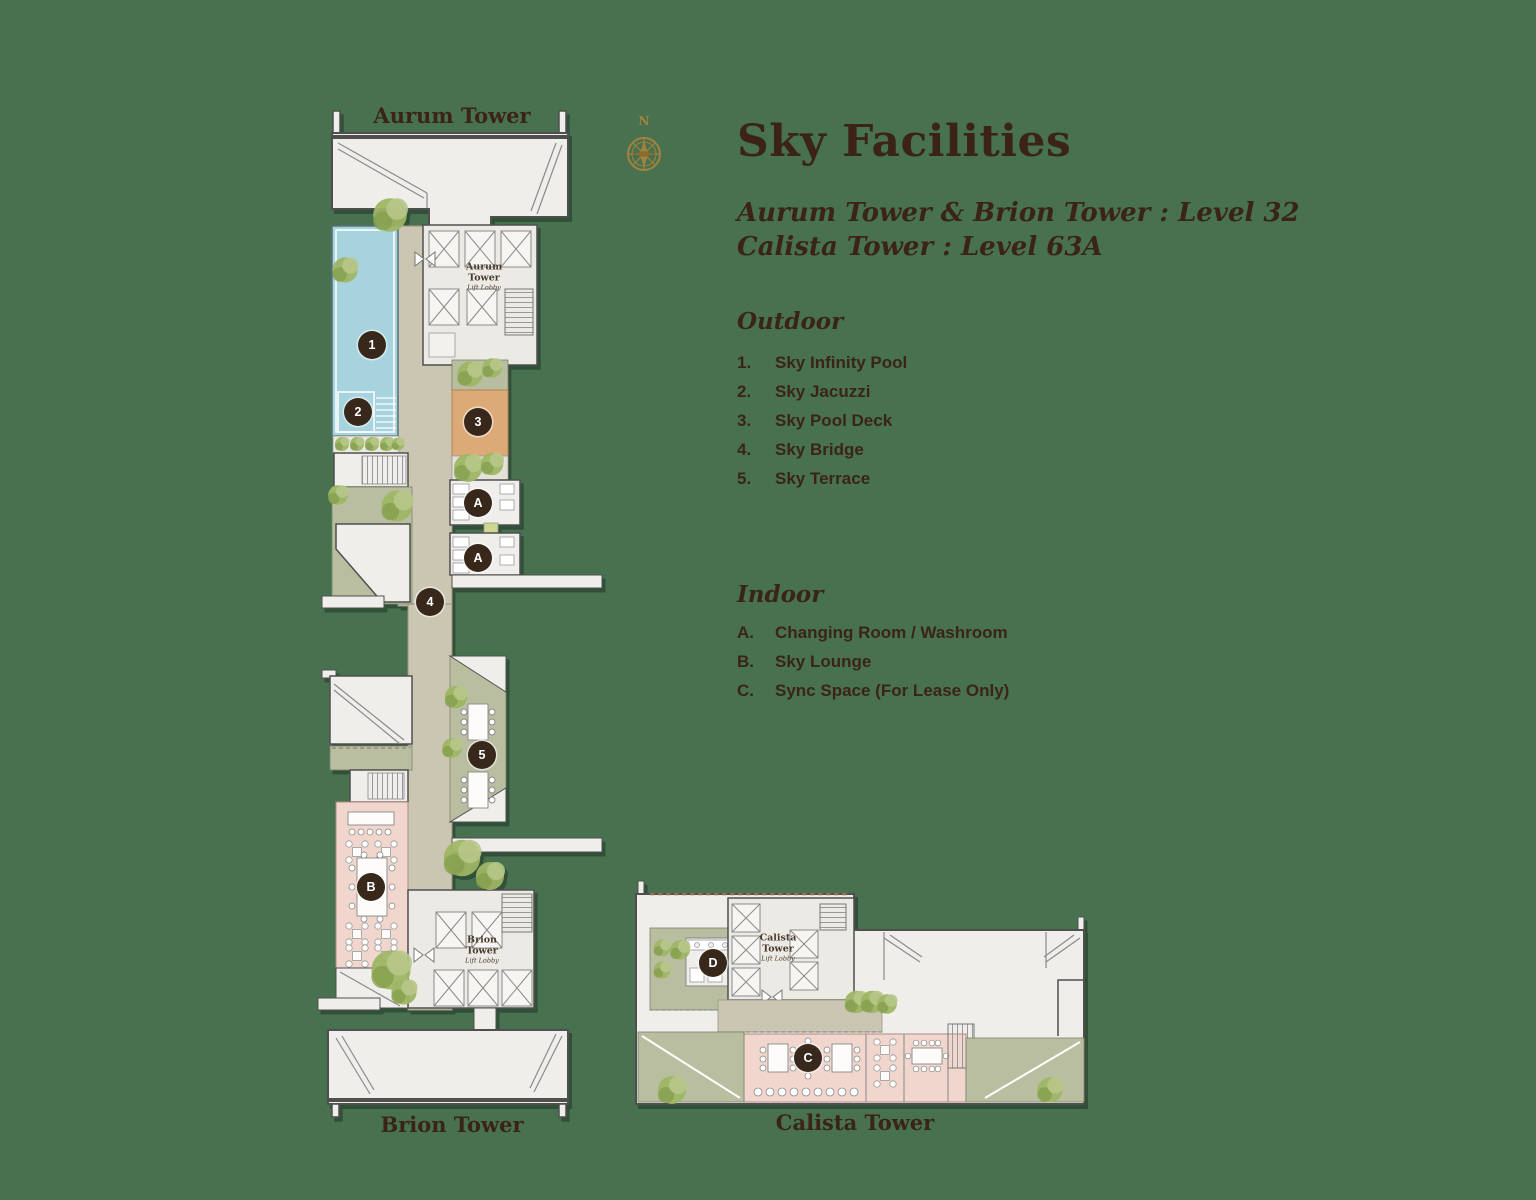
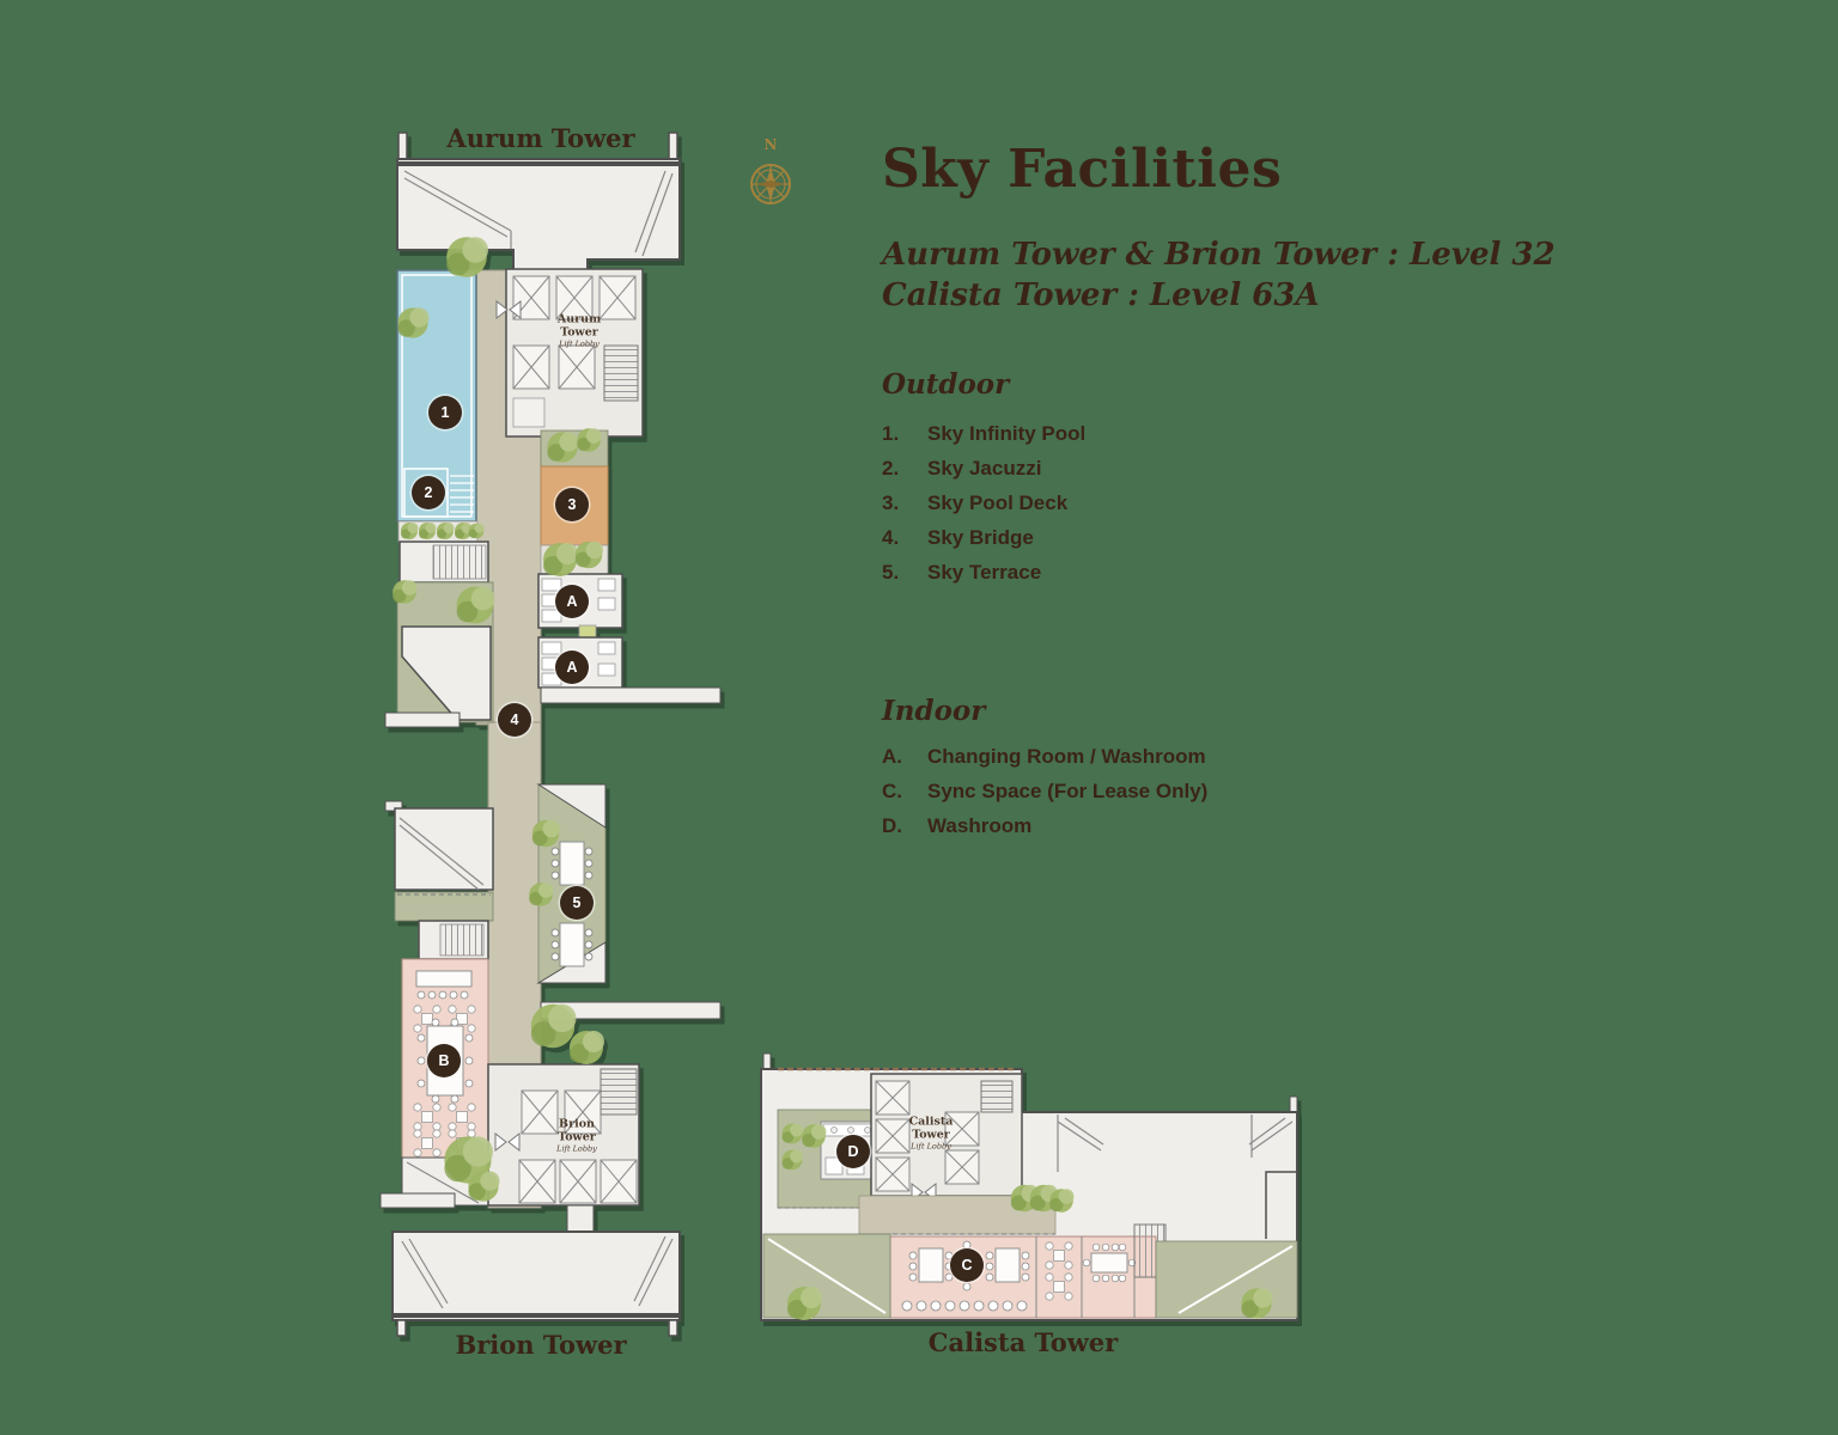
  Aurum Tower
  Brion Tower
  Calista Tower
  Aurum
  Tower
  Lift Lobby
  Brion
  Tower
  Lift Lobby
  Calista
  Tower
  Lift Lobby
  1
  2
  3
  A
  A
  4
  5
  B
  D
  C
  N
  Sky Facilities
  Aurum Tower & Brion Tower : Level 32
  Calista Tower : Level 63A
  Outdoor
  1.
  Sky Infinity Pool
  2.
  Sky Jacuzzi
  3.
  Sky Pool Deck
  4.
  Sky Bridge
  5.
  Sky Terrace
  Indoor
  A.
  Changing Room / Washroom
- B.
- Sky Lounge
  C.
  Sync Space (For Lease Only)
+ D.
+ Washroom
